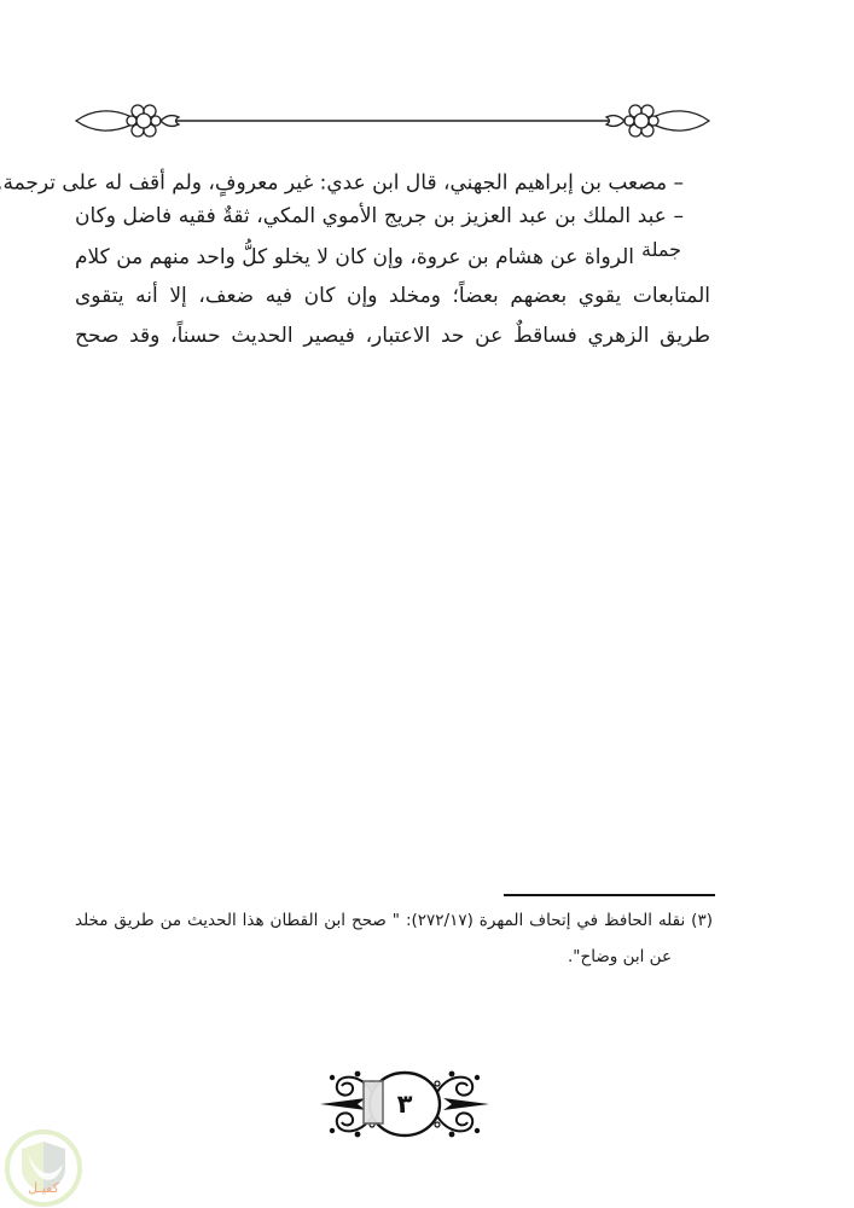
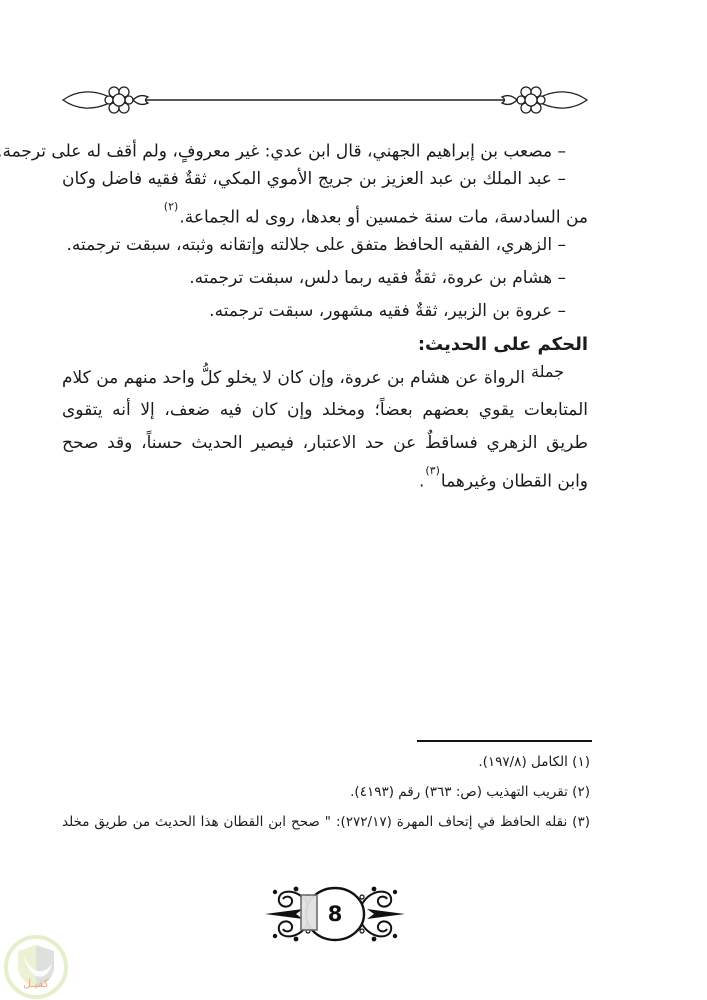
  – مصعب بن إبراهيم الجهني، قال ابن عدي: غير معروفٍ، ولم أقف له على ترجمة
  – عبد الملك بن عبد العزيز بن جريج الأموي المكي، ثقةٌ فقيه فاضل وكان
+ من السادسة، مات سنة خمسين أو بعدها، روى له الجماعة.(٢)
+ – الزهري، الفقيه الحافظ متفق على جلالته وإتقانه وثبته، سبقت ترجمته.
+ – هشام بن عروة، ثقةٌ فقيه ربما دلس، سبقت ترجمته.
+ – عروة بن الزبير، ثقةٌ فقيه مشهور، سبقت ترجمته.
+ الحكم على الحديث:
  جملةالرواة عن هشام بن عروة، وإن كان لا يخلو كلُّ واحد منهم من كلام
  المتابعات يقوي بعضهم بعضاً؛ ومخلد وإن كان فيه ضعف، إلا أنه يتقوى
  طريق الزهري فساقطٌ عن حد الاعتبار، فيصير الحديث حسناً، وقد صحح
+ وابن القطان وغيرهما(٣).
+ (١) الكامل (١٩٧/٨).
+ (٢) تقريب التهذيب (ص: ٣٦٣) رقم (٤١٩٣).
  (٣) نقله الحافظ في إتحاف المهرة (٢٧٢/١٧): " صحح ابن القطان هذا الحديث من طريق مخلد
- عن ابن وضاح".
- ٣
+ 8
  كفيـل
